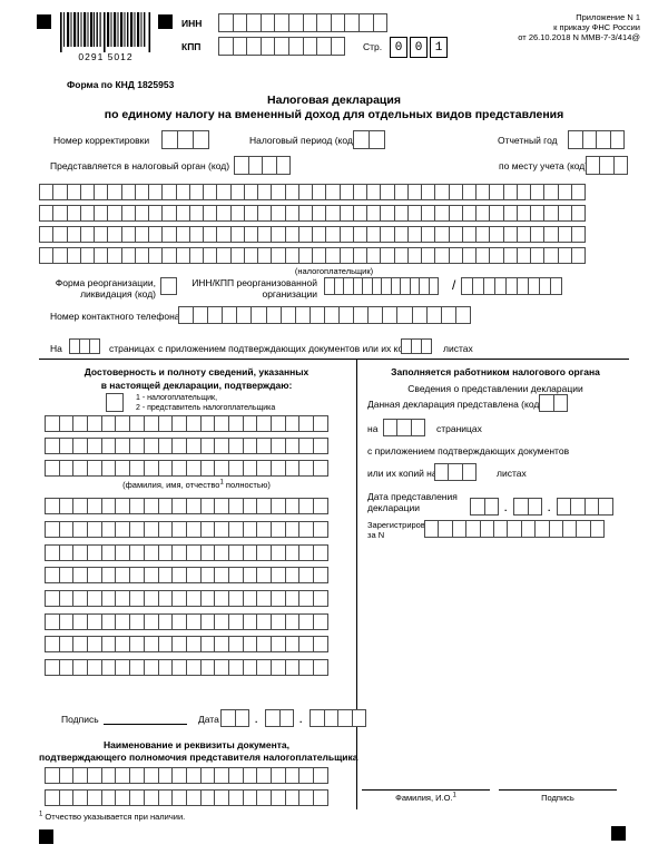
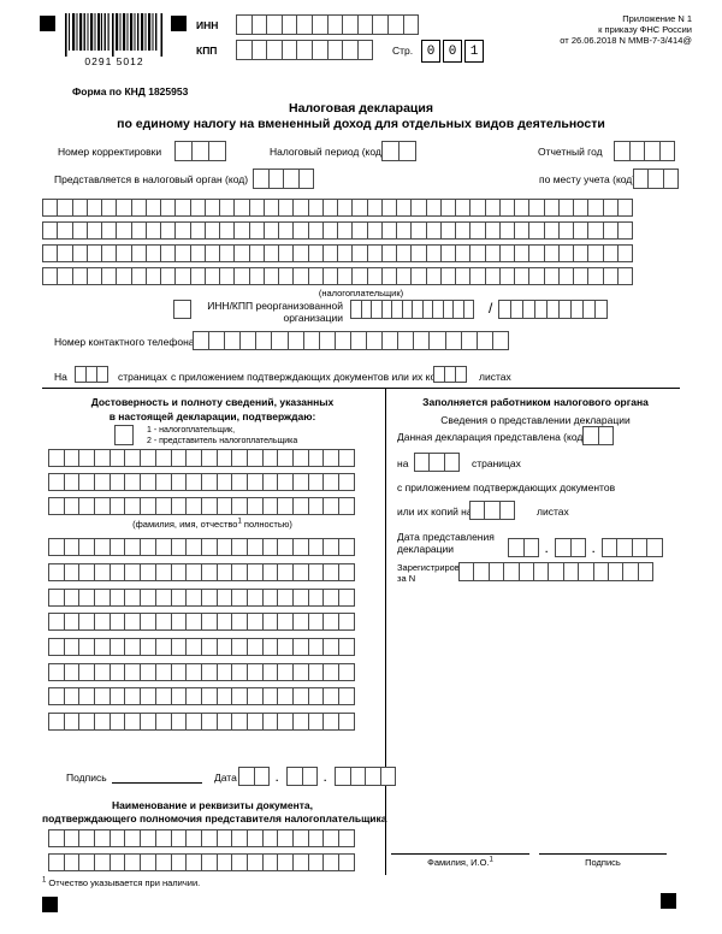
  0291 5012
  ИНН
  КПП
  Стр.
  0
  0
  1
  Приложение N 1
  к приказу ФНС России
- от 26.10.2018 N ММВ-7-3/414@
+ от 26.06.2018 N ММВ-7-3/414@
  Форма по КНД 1825953
  Налоговая декларация
- по единому налогу на вмененный доход для отдельных видов представления
+ по единому налогу на вмененный доход для отдельных видов деятельности
  Номер корректировки
  Налоговый период (код
  Отчетный год
  Представляется в налоговый орган (код)
  по месту учета (код
  (налогоплательщик)
- Форма реорганизации,
- ликвидация (код)
  ИНН/КПП реорганизованной
  организации
  /
  Номер контактного телефон
  На
  страницах
  с приложением подтверждающих документов или их к
  листах
  Достоверность и полноту сведений, указанных
  в настоящей декларации, подтверждаю:
  (фамилия, имя, отчество полностью)
  Подпись
  Дата
  .
  .
  Наименование и реквизиты документа,
  подтверждающего полномочия представителя налогоплательщика
  Заполняется работником налогового органа
  Сведения о представлении декларации
  Данная декларация представлена (код
  на
  страницах
  с приложением подтверждающих документов
  или их копий н
  листах
  Дата представления
  декларации
  .
  .
  Зарегистриров
  за N
  Фамилия, И.О.
  Подпись
  Отчество указывается при наличии.
